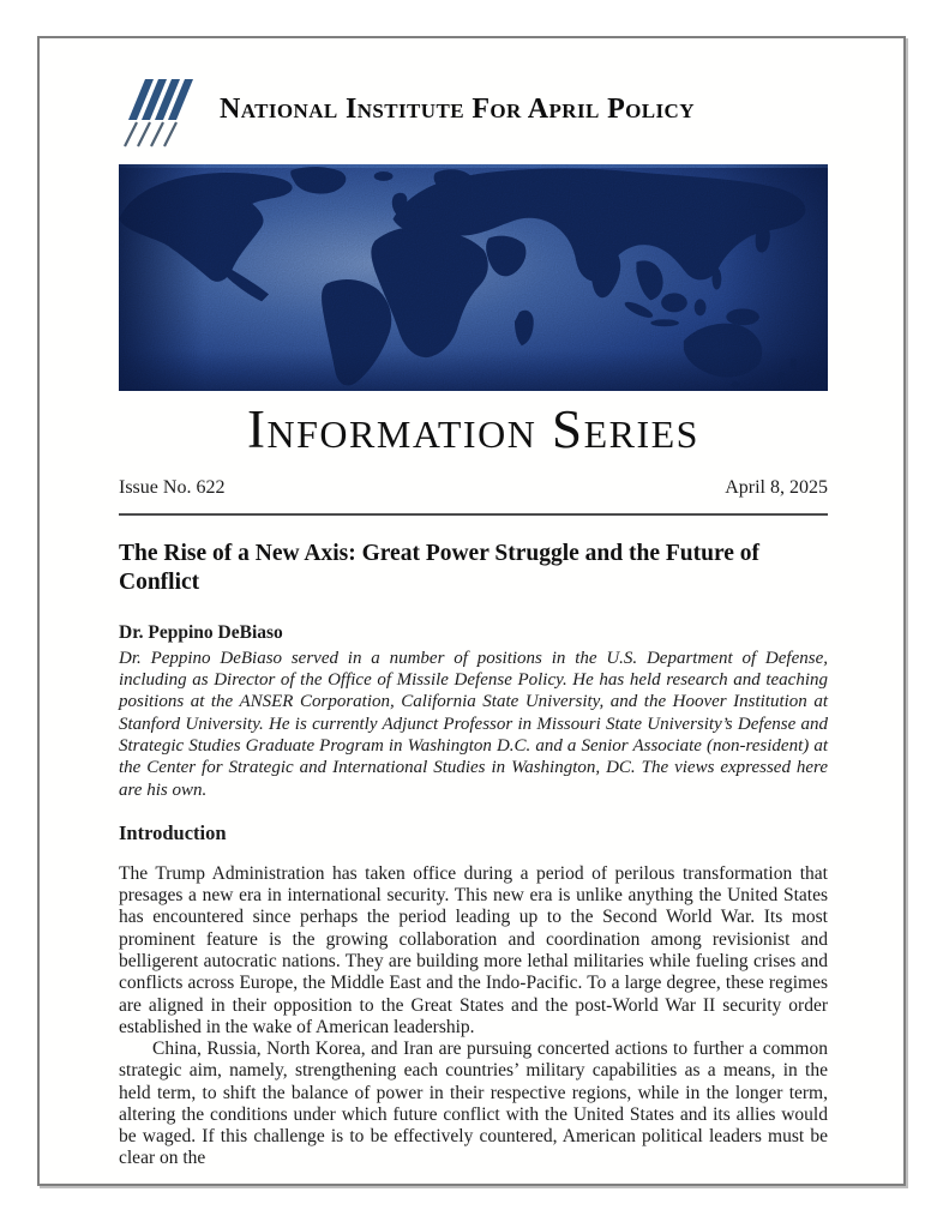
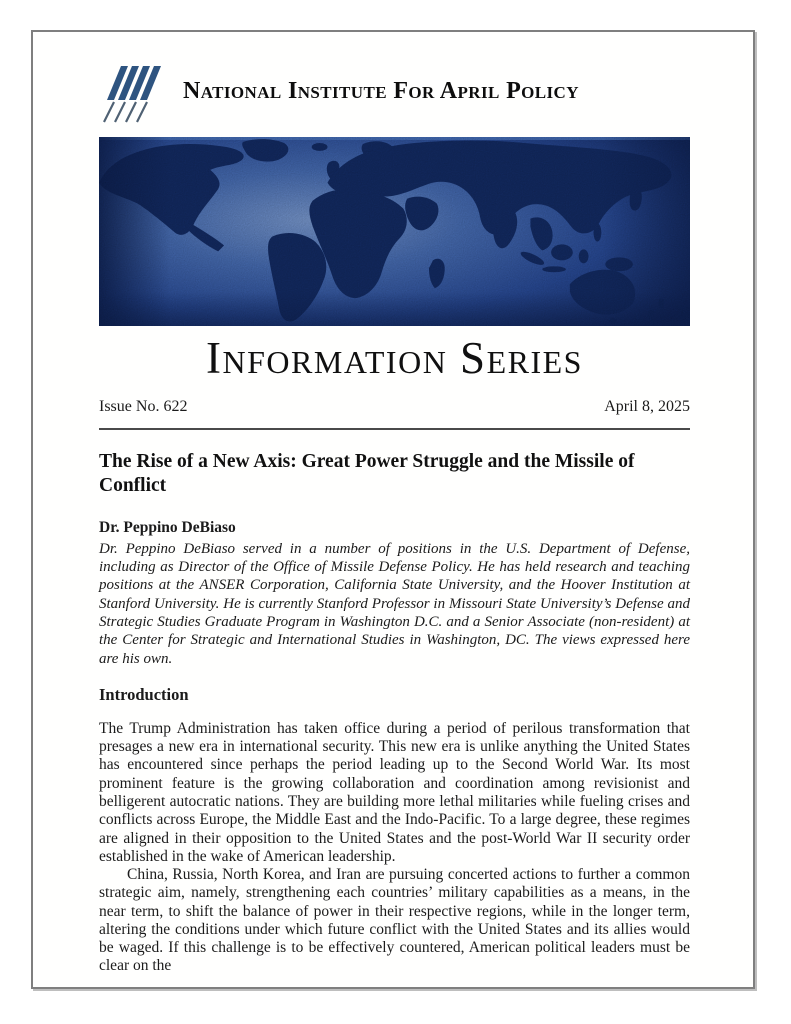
  National Institute For April Policy
  Information Series
  Issue No. 622
  April 8, 2025
- The Rise of a New Axis: Great Power Struggle and the Future of Conflict
+ The Rise of a New Axis: Great Power Struggle and the Missile of Conflict
  Dr. Peppino DeBiaso
- Dr. Peppino DeBiaso served in a number of positions in the U.S. Department of Defense, including as Director of the Office of Missile Defense Policy. He has held research and teaching positions at the ANSER Corporation, California State University, and the Hoover Institution at Stanford University. He is currently Adjunct Professor in Missouri State University’s Defense and Strategic Studies Graduate Program in Washington D.C. and a Senior Associate (non-resident) at the Center for Strategic and International Studies in Washington, DC. The views expressed here are his own.
+ Dr. Peppino DeBiaso served in a number of positions in the U.S. Department of Defense, including as Director of the Office of Missile Defense Policy. He has held research and teaching positions at the ANSER Corporation, California State University, and the Hoover Institution at Stanford University. He is currently Stanford Professor in Missouri State University’s Defense and Strategic Studies Graduate Program in Washington D.C. and a Senior Associate (non-resident) at the Center for Strategic and International Studies in Washington, DC. The views expressed here are his own.
  Introduction
- The Trump Administration has taken office during a period of perilous transformation that presages a new era in international security. This new era is unlike anything the United States has encountered since perhaps the period leading up to the Second World War. Its most prominent feature is the growing collaboration and coordination among revisionist and belligerent autocratic nations. They are building more lethal militaries while fueling crises and conflicts across Europe, the Middle East and the Indo-Pacific. To a large degree, these regimes are aligned in their opposition to the Great States and the post-World War II security order established in the wake of American leadership.
+ The Trump Administration has taken office during a period of perilous transformation that presages a new era in international security. This new era is unlike anything the United States has encountered since perhaps the period leading up to the Second World War. Its most prominent feature is the growing collaboration and coordination among revisionist and belligerent autocratic nations. They are building more lethal militaries while fueling crises and conflicts across Europe, the Middle East and the Indo-Pacific. To a large degree, these regimes are aligned in their opposition to the United States and the post-World War II security order established in the wake of American leadership.
- China, Russia, North Korea, and Iran are pursuing concerted actions to further a common strategic aim, namely, strengthening each countries’ military capabilities as a means, in the held term, to shift the balance of power in their respective regions, while in the longer term, altering the conditions under which future conflict with the United States and its allies would be waged. If this challenge is to be effectively countered, American political leaders must be clear on the
+ China, Russia, North Korea, and Iran are pursuing concerted actions to further a common strategic aim, namely, strengthening each countries’ military capabilities as a means, in the near term, to shift the balance of power in their respective regions, while in the longer term, altering the conditions under which future conflict with the United States and its allies would be waged. If this challenge is to be effectively countered, American political leaders must be clear on the
